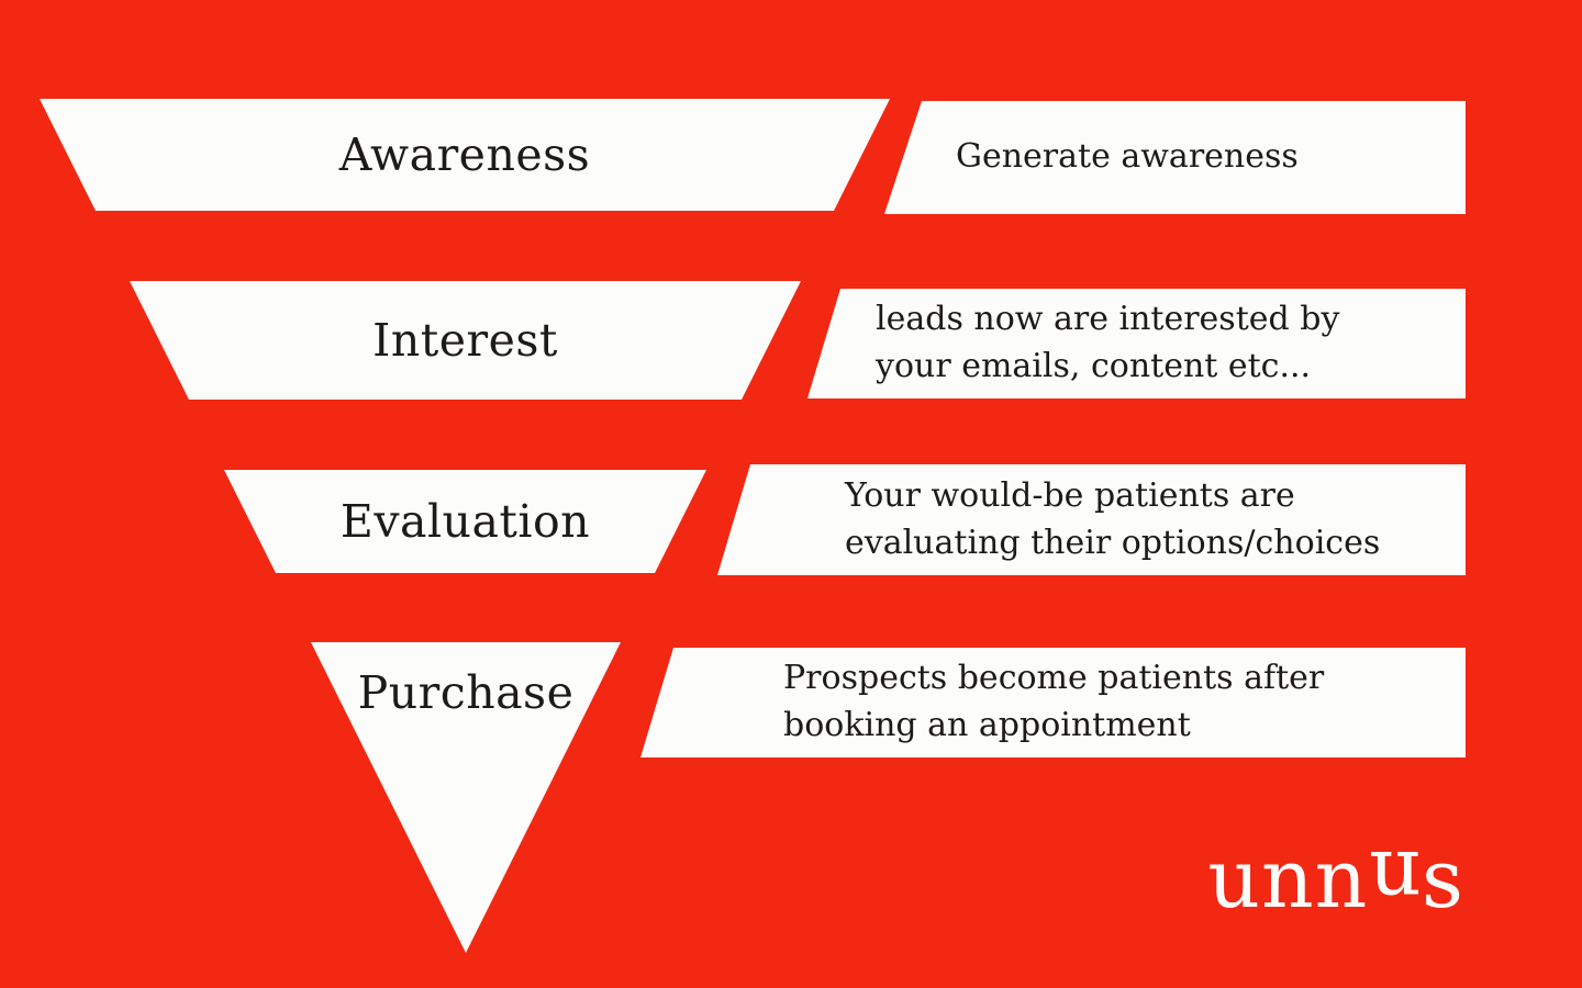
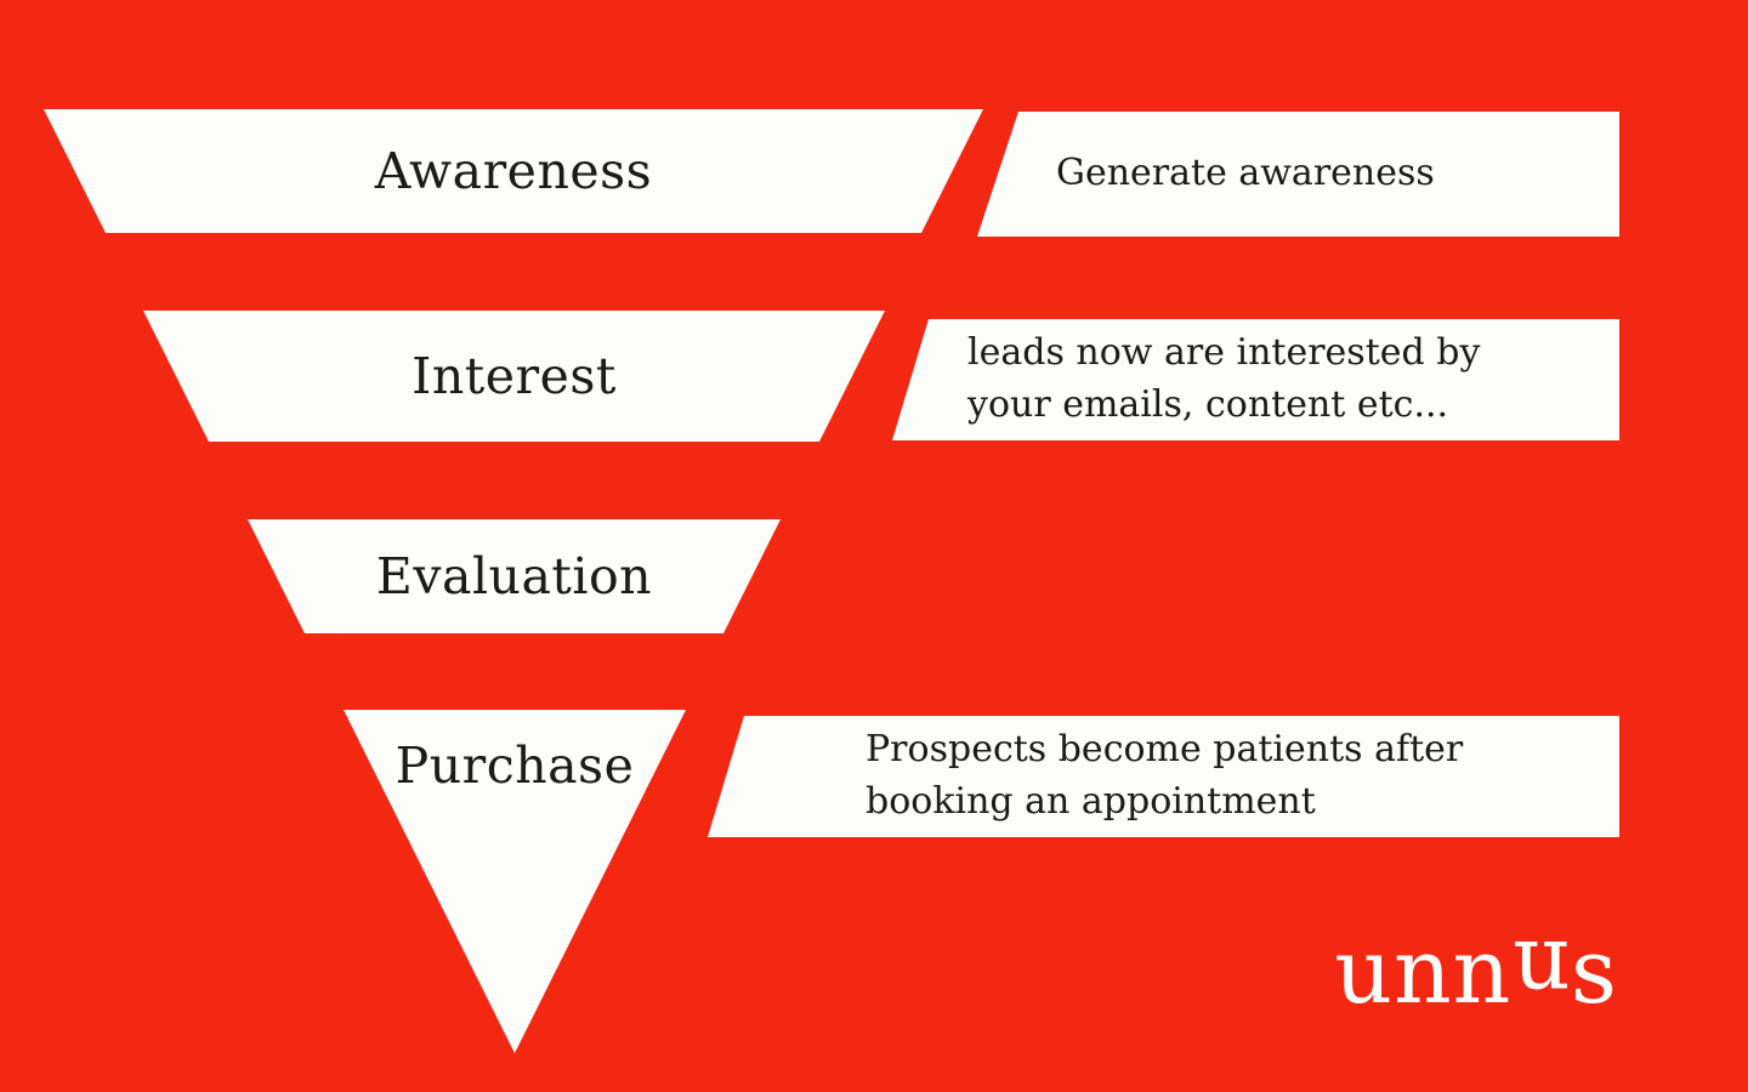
  Awareness
  Interest
  Evaluation
  Purchase
  Generate awareness
  leads now are interested by
  your emails, content etc...
- Your would-be patients are
- evaluating their options/choices
  Prospects become patients after
  booking an appointment
